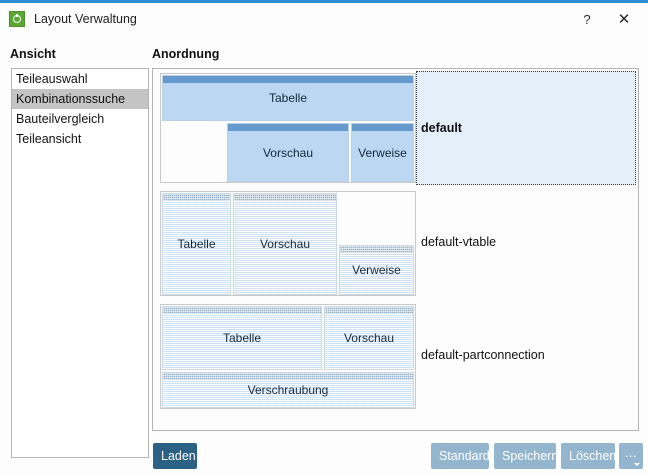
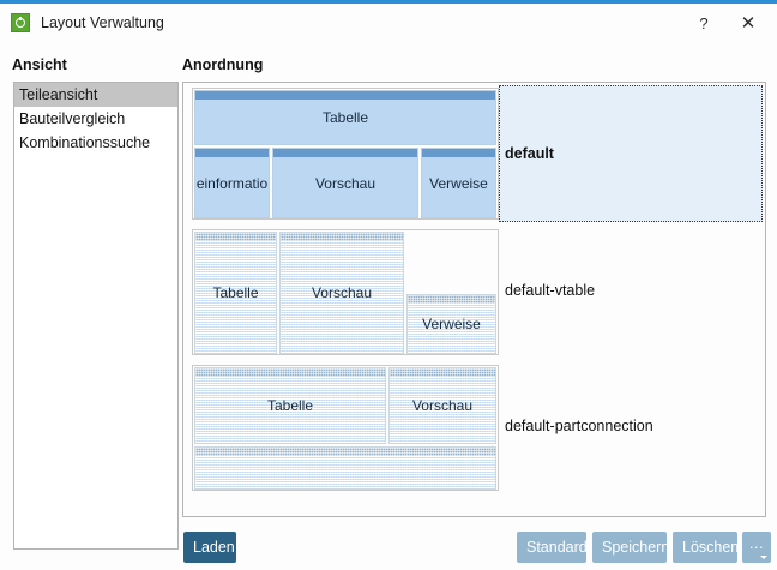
  Layout Verwaltung
  ?
  ✕
  Ansicht
  Anordnung
- Teileauswahl
- Kombinationssuche
+ Teileansicht
  Bauteilvergleich
- Teileansicht
+ Kombinationssuche
  Tabelle
+ einformatio
  Vorschau
  Verweise
  default
  Tabelle
  Vorschau
  Verweise
  default-vtable
  Tabelle
  Vorschau
- Verschraubung
  default-partconnection
  Laden
  Standard
  Speichern
  Löschen
  ...
